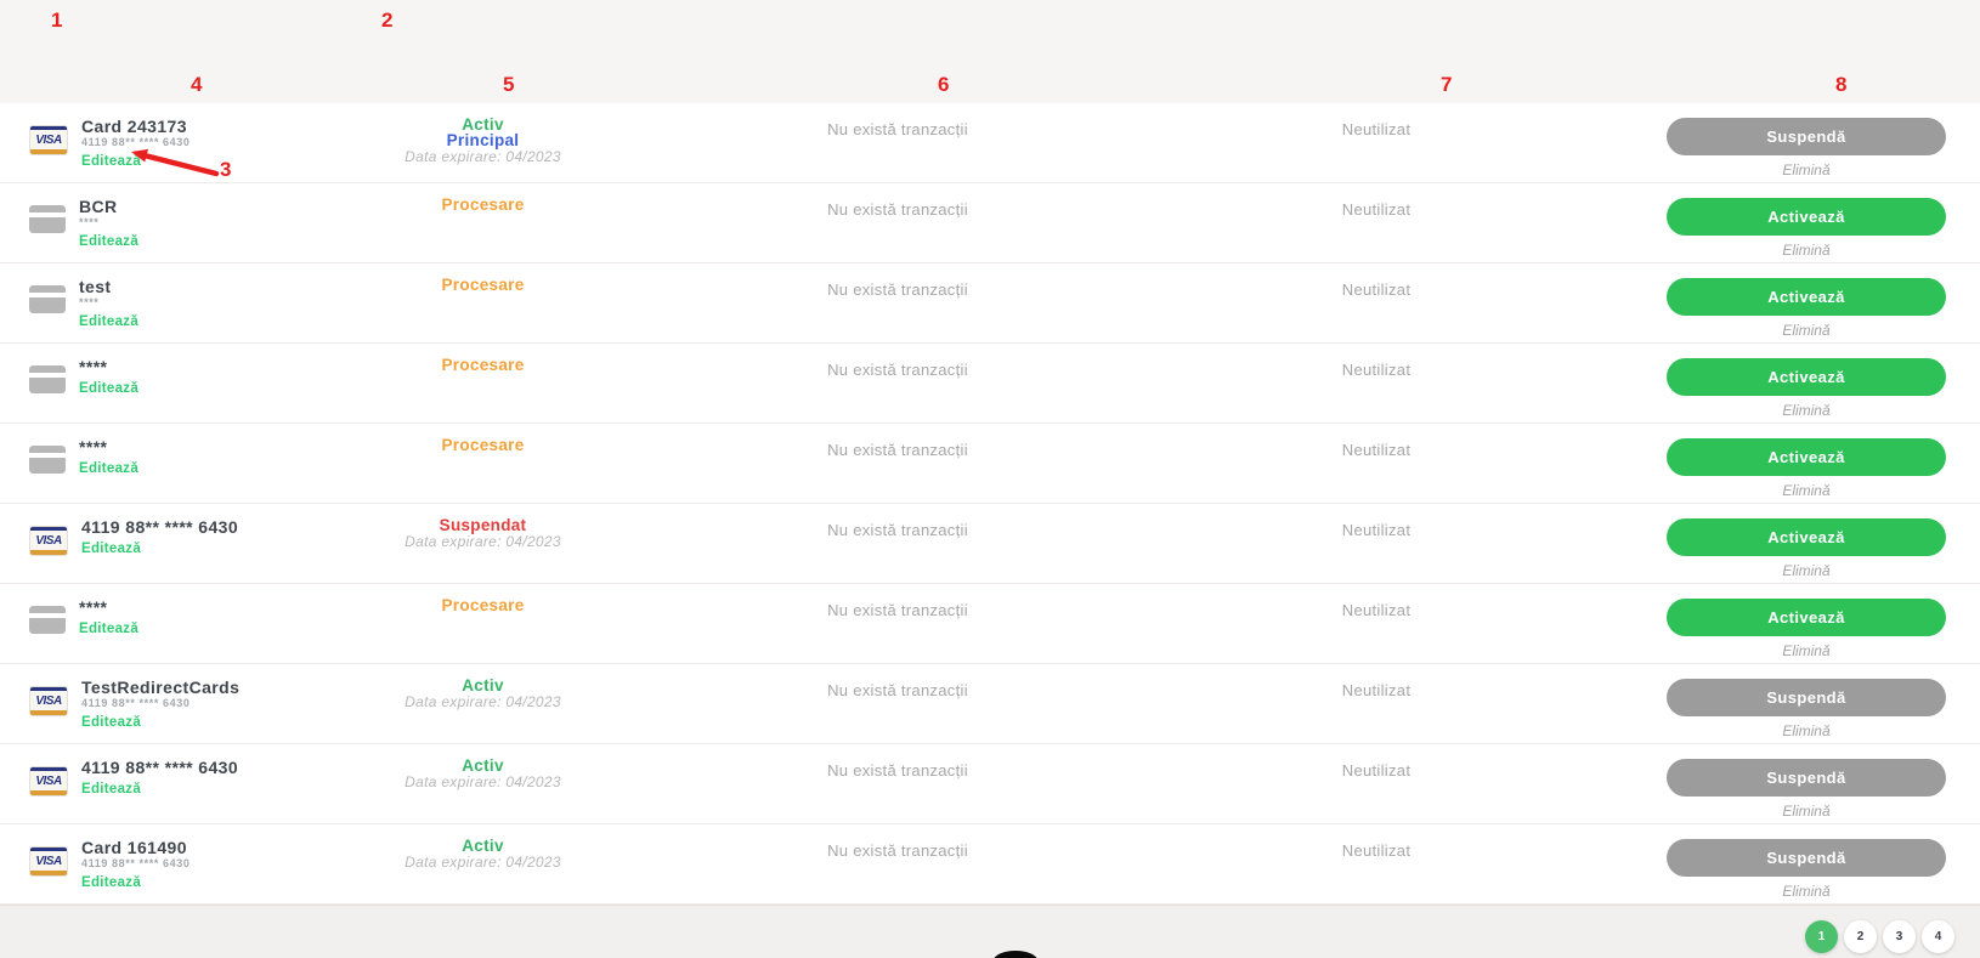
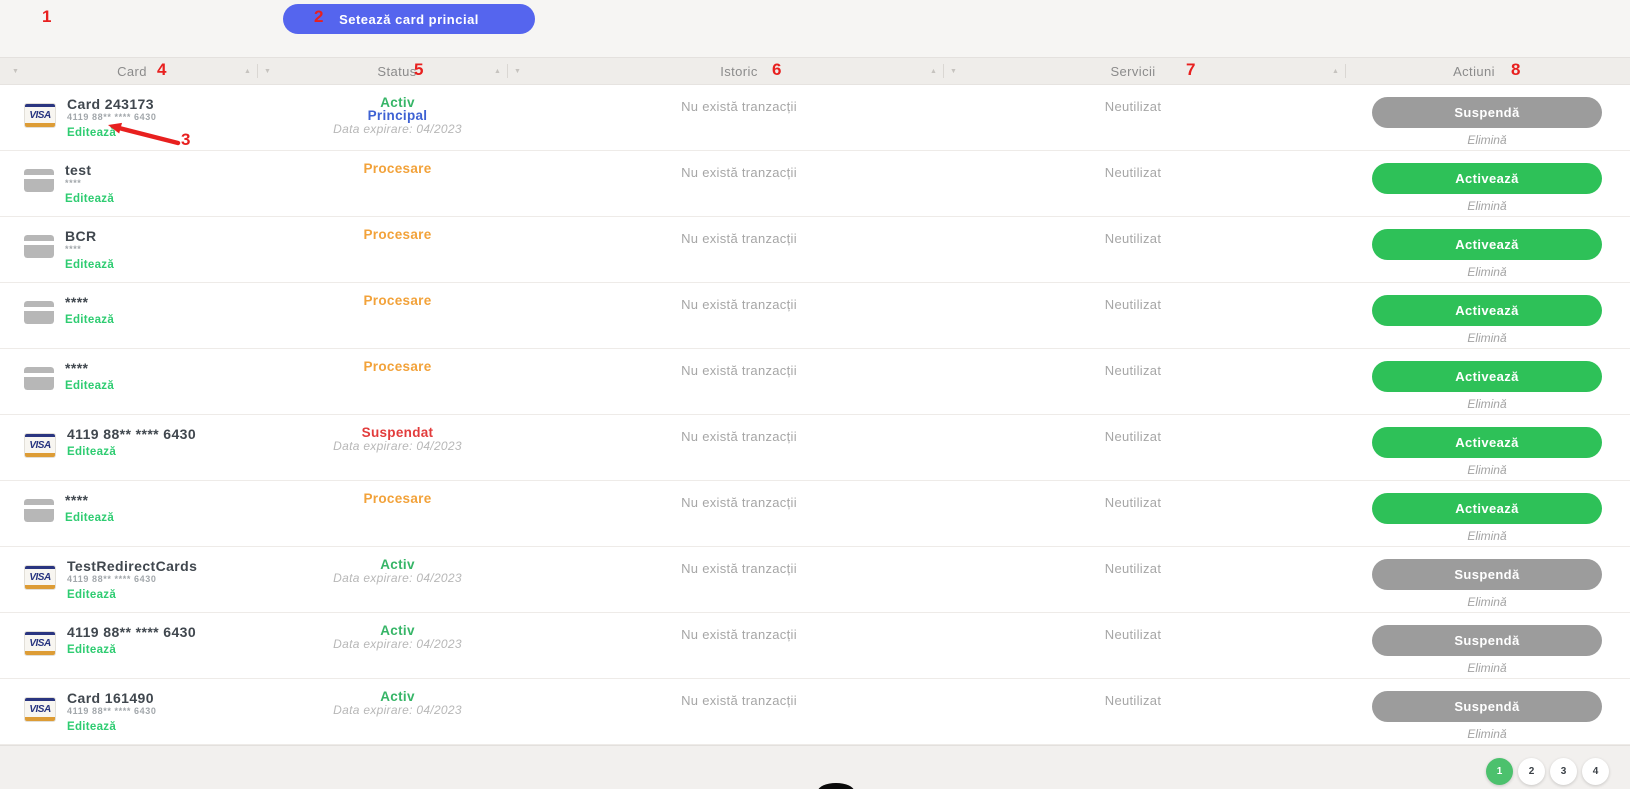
+ Setează card princial
+ Card
+ Status
+ Istoric
+ Servicii
+ Actiuni
  VISA
  Card 243173
  4119 88** **** 6430
  Editează
  Activ
  Principal
  Data expirare: 04/2023
  Nu există tranzacții
  Neutilizat
  Suspendă
  Elimină
- BCR
+ test
  ****
  Editează
  Procesare
  Nu există tranzacții
  Neutilizat
  Activează
  Elimină
- test
+ BCR
  ****
  Editează
  Procesare
  Nu există tranzacții
  Neutilizat
  Activează
  Elimină
  ****
  Editează
  Procesare
  Nu există tranzacții
  Neutilizat
  Activează
  Elimină
  ****
  Editează
  Procesare
  Nu există tranzacții
  Neutilizat
  Activează
  Elimină
  VISA
  4119 88** **** 6430
  Editează
  Suspendat
  Data expirare: 04/2023
  Nu există tranzacții
  Neutilizat
  Activează
  Elimină
  ****
  Editează
  Procesare
  Nu există tranzacții
  Neutilizat
  Activează
  Elimină
  VISA
  TestRedirectCards
  4119 88** **** 6430
  Editează
  Activ
  Data expirare: 04/2023
  Nu există tranzacții
  Neutilizat
  Suspendă
  Elimină
  VISA
  4119 88** **** 6430
  Editează
  Activ
  Data expirare: 04/2023
  Nu există tranzacții
  Neutilizat
  Suspendă
  Elimină
  VISA
  Card 161490
  4119 88** **** 6430
  Editează
  Activ
  Data expirare: 04/2023
  Nu există tranzacții
  Neutilizat
  Suspendă
  Elimină
  1
  2
  3
  4
  1
  2
  3
  4
  5
  6
  7
  8
